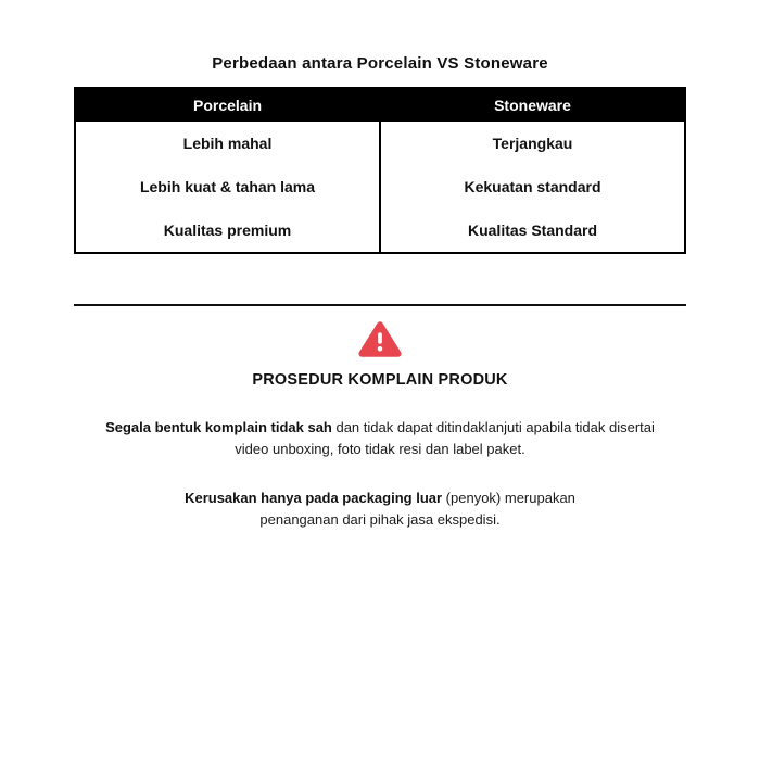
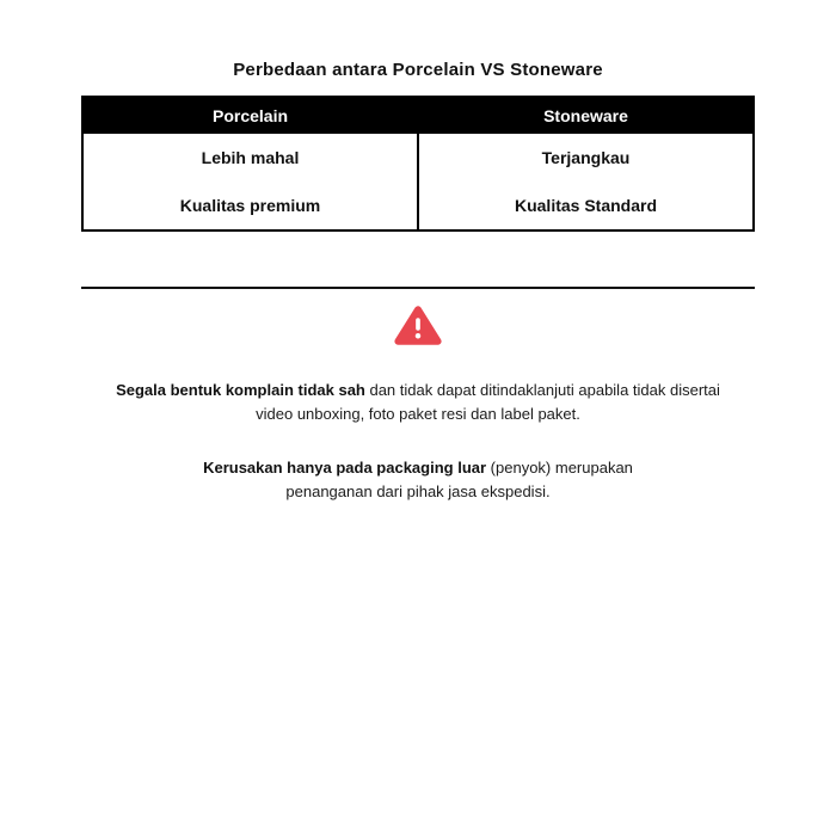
  Perbedaan antara Porcelain VS Stoneware
  Porcelain	Stoneware
  Lebih mahal	Terjangkau
- Lebih kuat & tahan lama	Kekuatan standard
  Kualitas premium	Kualitas Standard
- PROSEDUR KOMPLAIN PRODUK
- Segala bentuk komplain tidak sah dan tidak dapat ditindaklanjuti apabila tidak disertai video unboxing, foto tidak resi dan label paket.
+ Segala bentuk komplain tidak sah dan tidak dapat ditindaklanjuti apabila tidak disertai video unboxing, foto paket resi dan label paket.
  Kerusakan hanya pada packaging luar (penyok) merupakan penanganan dari pihak jasa ekspedisi.
